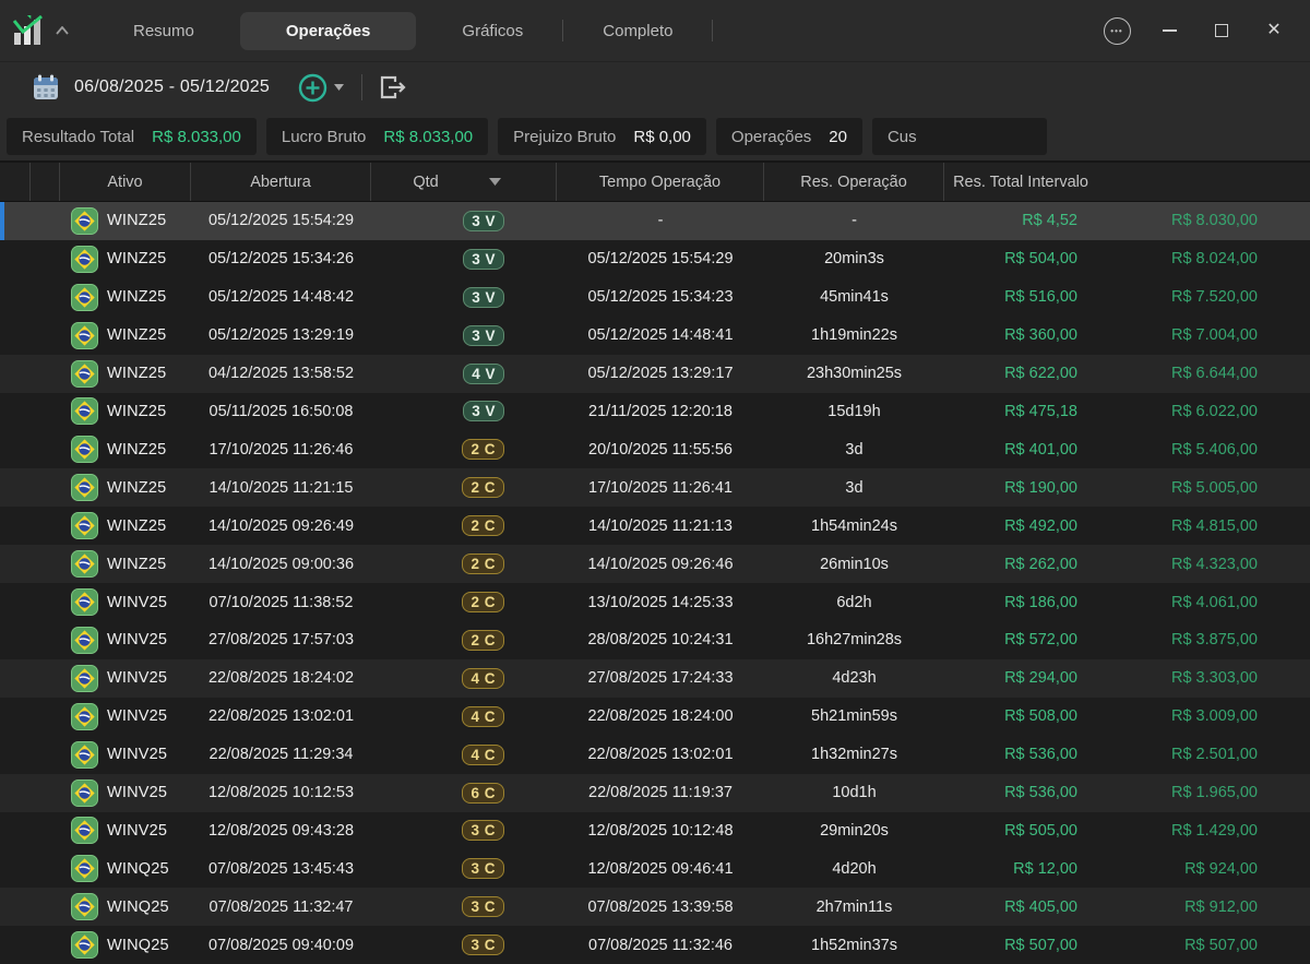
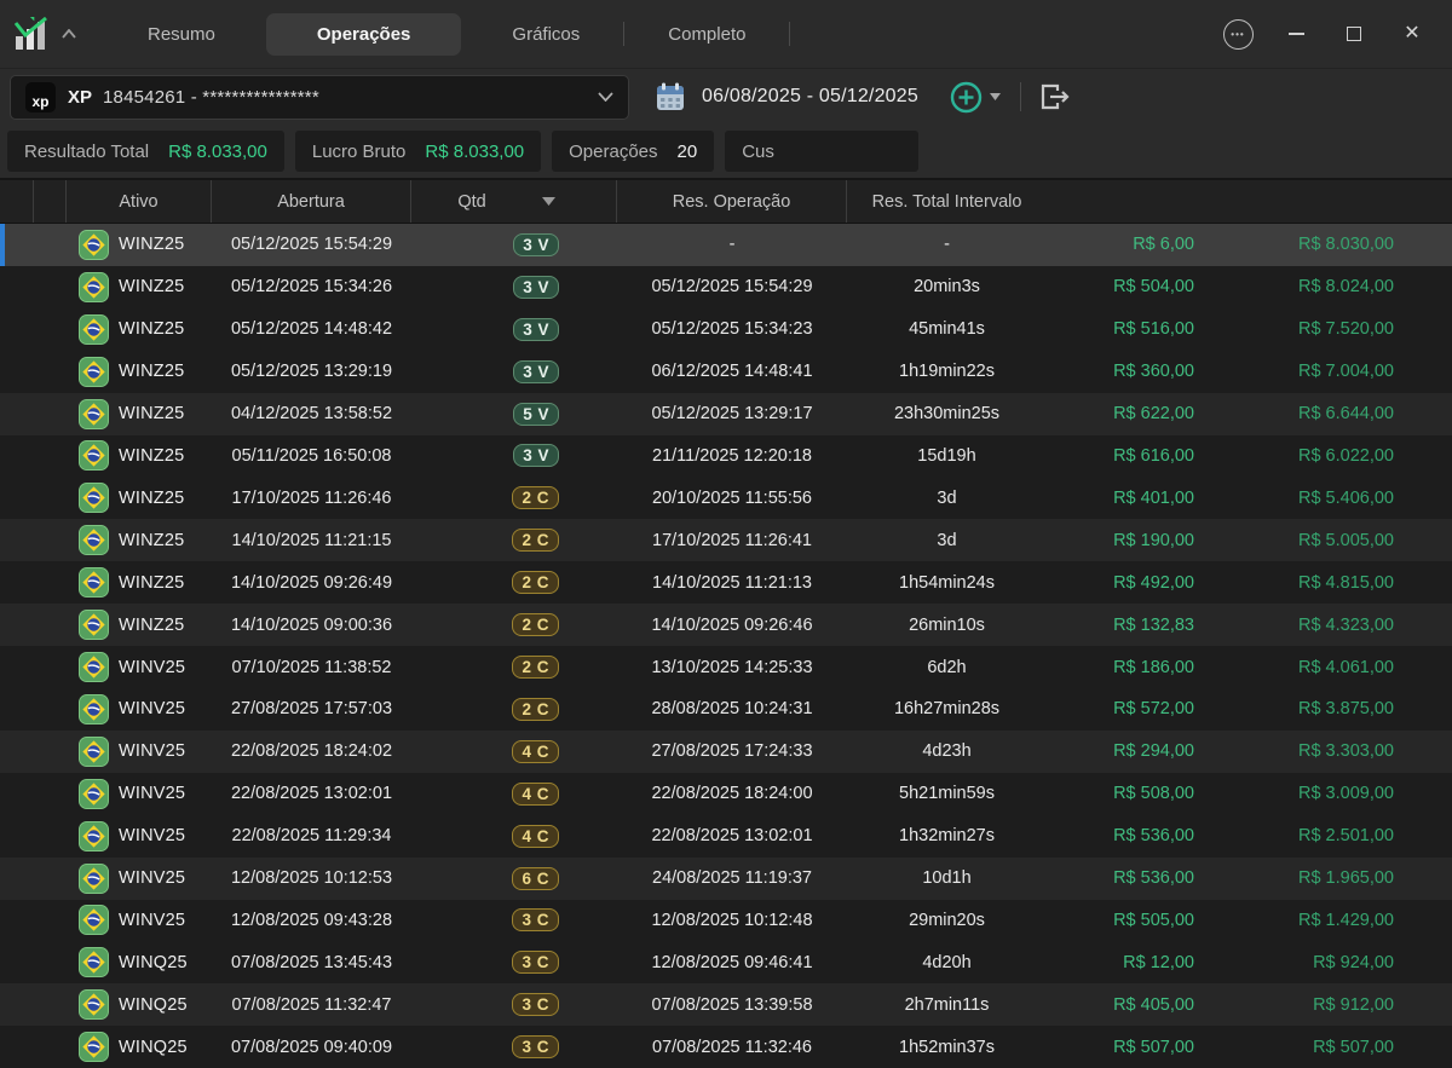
  Resumo
  Operações
  Gráficos
  Completo
  •••
  ✕
+ xp
+ XP
+ 18454261 - ****************
  06/08/2025 - 05/12/2025
  Resultado Total
  R$ 8.033,00
  Lucro Bruto
  R$ 8.033,00
- Prejuizo Bruto
- R$ 0,00
  Operações
  20
  Cus
  Ativo
  Abertura
  Qtd
- Tempo Operação
  Res. Operação
  Res. Total Intervalo
  WINZ25
  05/12/2025 15:54:29
  3 V
  -
  -
- R$ 4,52
+ R$ 6,00
  R$ 8.030,00
  WINZ25
  05/12/2025 15:34:26
  3 V
  05/12/2025 15:54:29
  20min3s
  R$ 504,00
  R$ 8.024,00
  WINZ25
  05/12/2025 14:48:42
  3 V
  05/12/2025 15:34:23
  45min41s
  R$ 516,00
  R$ 7.520,00
  WINZ25
  05/12/2025 13:29:19
  3 V
- 05/12/2025 14:48:41
+ 06/12/2025 14:48:41
  1h19min22s
  R$ 360,00
  R$ 7.004,00
  WINZ25
  04/12/2025 13:58:52
- 4 V
+ 5 V
  05/12/2025 13:29:17
  23h30min25s
  R$ 622,00
  R$ 6.644,00
  WINZ25
  05/11/2025 16:50:08
  3 V
  21/11/2025 12:20:18
  15d19h
- R$ 475,18
+ R$ 616,00
  R$ 6.022,00
  WINZ25
  17/10/2025 11:26:46
  2 C
  20/10/2025 11:55:56
  3d
  R$ 401,00
  R$ 5.406,00
  WINZ25
  14/10/2025 11:21:15
  2 C
  17/10/2025 11:26:41
  3d
  R$ 190,00
  R$ 5.005,00
  WINZ25
  14/10/2025 09:26:49
  2 C
  14/10/2025 11:21:13
  1h54min24s
  R$ 492,00
  R$ 4.815,00
  WINZ25
  14/10/2025 09:00:36
  2 C
  14/10/2025 09:26:46
  26min10s
- R$ 262,00
+ R$ 132,83
  R$ 4.323,00
  WINV25
  07/10/2025 11:38:52
  2 C
  13/10/2025 14:25:33
  6d2h
  R$ 186,00
  R$ 4.061,00
  WINV25
  27/08/2025 17:57:03
  2 C
  28/08/2025 10:24:31
  16h27min28s
  R$ 572,00
  R$ 3.875,00
  WINV25
  22/08/2025 18:24:02
  4 C
  27/08/2025 17:24:33
  4d23h
  R$ 294,00
  R$ 3.303,00
  WINV25
  22/08/2025 13:02:01
  4 C
  22/08/2025 18:24:00
  5h21min59s
  R$ 508,00
  R$ 3.009,00
  WINV25
  22/08/2025 11:29:34
  4 C
  22/08/2025 13:02:01
  1h32min27s
  R$ 536,00
  R$ 2.501,00
  WINV25
  12/08/2025 10:12:53
  6 C
- 22/08/2025 11:19:37
+ 24/08/2025 11:19:37
  10d1h
  R$ 536,00
  R$ 1.965,00
  WINV25
  12/08/2025 09:43:28
  3 C
  12/08/2025 10:12:48
  29min20s
  R$ 505,00
  R$ 1.429,00
  WINQ25
  07/08/2025 13:45:43
  3 C
  12/08/2025 09:46:41
  4d20h
  R$ 12,00
  R$ 924,00
  WINQ25
  07/08/2025 11:32:47
  3 C
  07/08/2025 13:39:58
  2h7min11s
  R$ 405,00
  R$ 912,00
  WINQ25
  07/08/2025 09:40:09
  3 C
  07/08/2025 11:32:46
  1h52min37s
  R$ 507,00
  R$ 507,00
